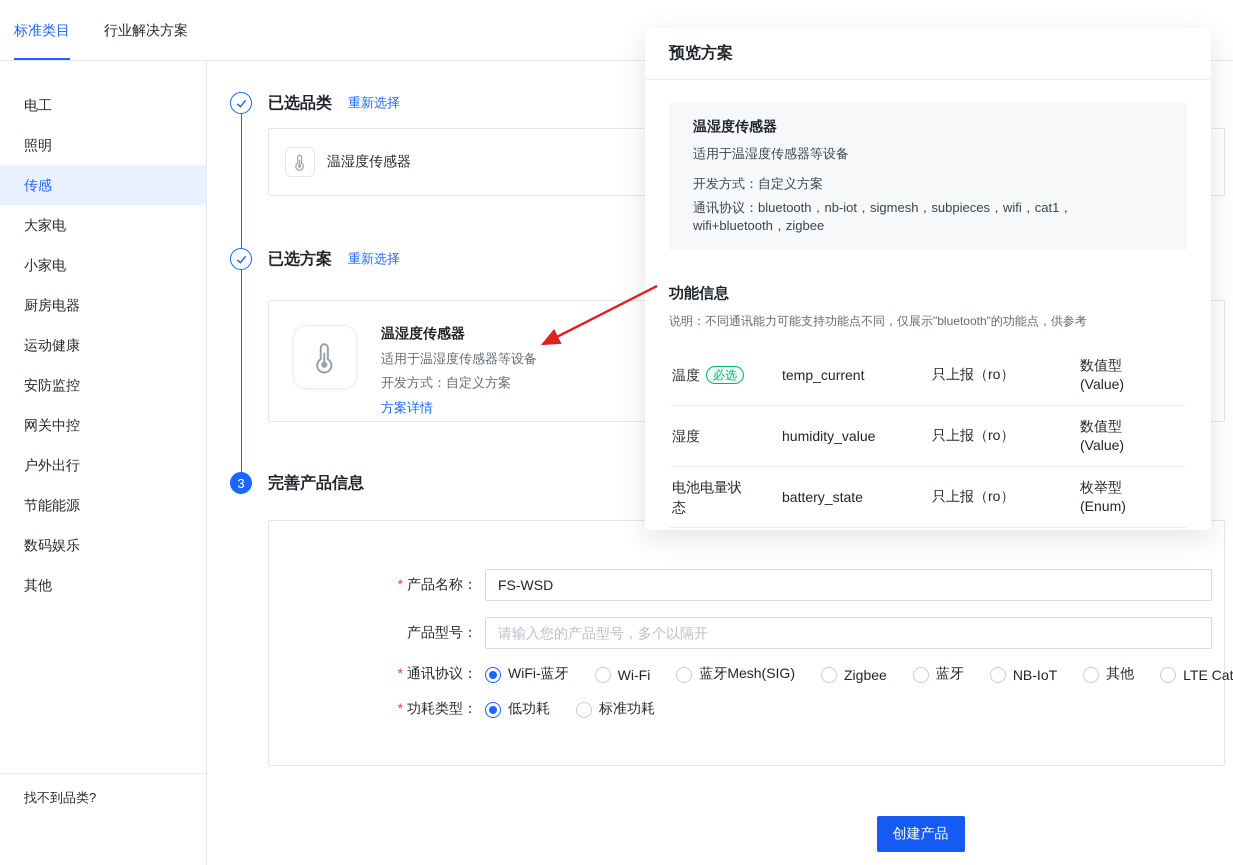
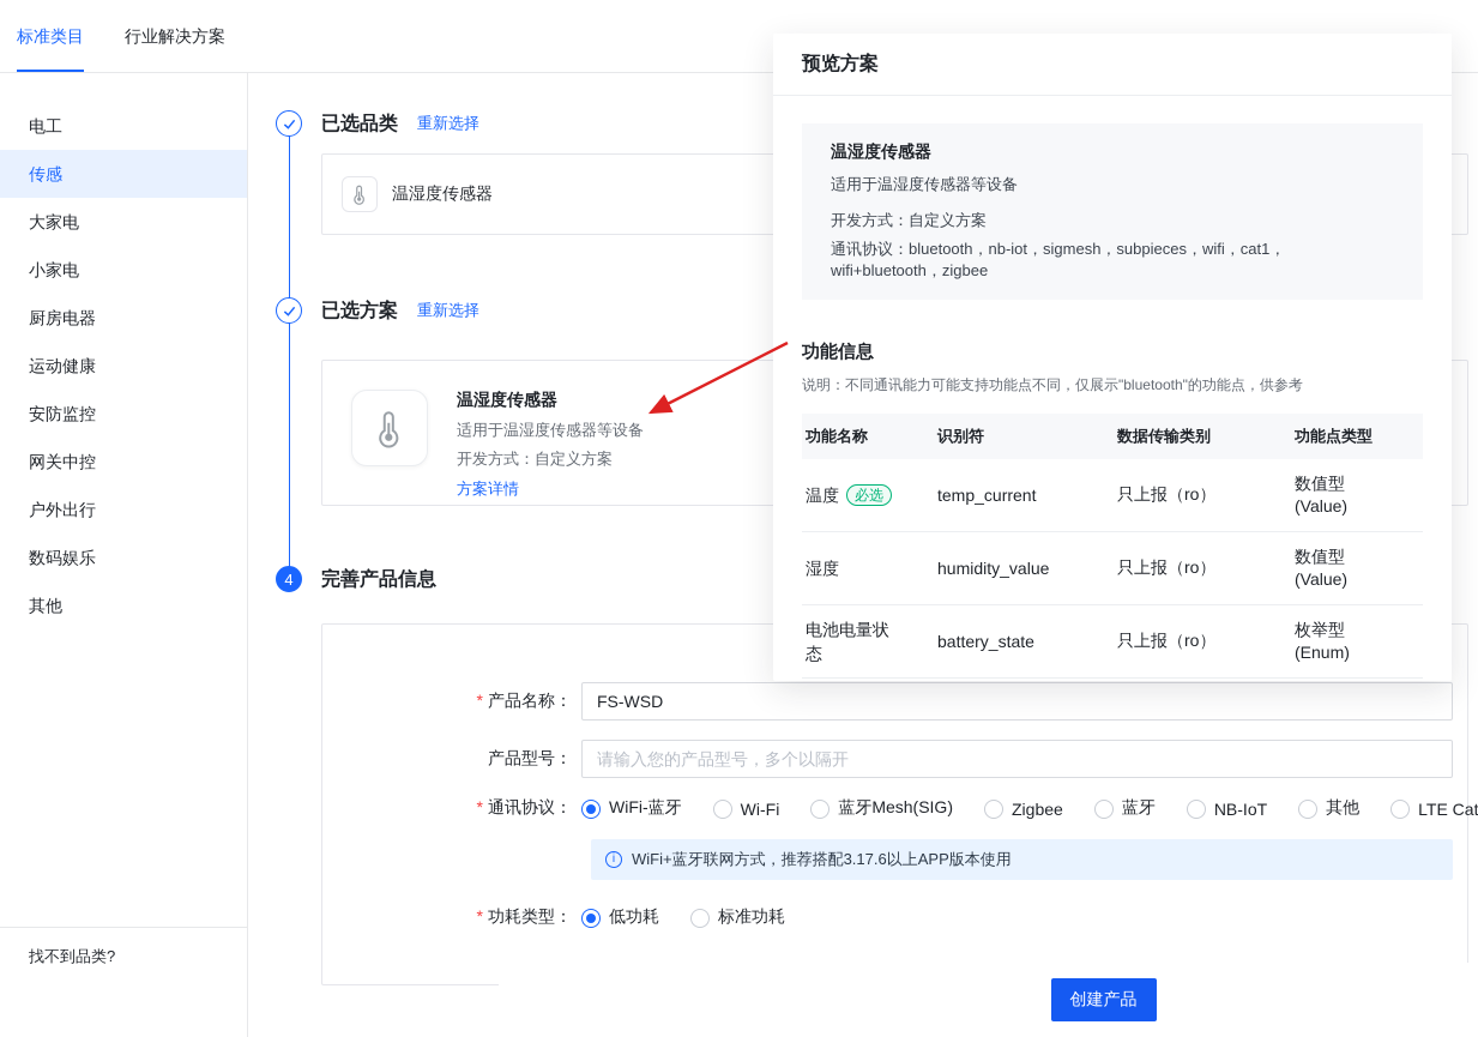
  标准类目
  行业解决方案
  电工
- 照明
  传感
  大家电
  小家电
  厨房电器
  运动健康
  安防监控
  网关中控
  户外出行
- 节能能源
  数码娱乐
  其他
  找不到品类?
  已选品类
  重新选择
  温湿度传感器
  已选方案
  重新选择
  温湿度传感器
  适用于温湿度传感器等设备
  开发方式：自定义方案
  方案详情
- 3
+ 4
  完善产品信息
  * 产品名称：
  FS-WSD
  产品型号：
  请输入您的产品型号，多个以隔开
  * 通讯协议：
  WiFi-蓝牙
  Wi-Fi
  蓝牙Mesh(SIG)
  Zigbee
  蓝牙
  NB-IoT
  其他
  LTE Cat
+ i
+ WiFi+蓝牙联网方式，推荐搭配3.17.6以上APP版本使用
  * 功耗类型：
  低功耗
  标准功耗
  创建产品
  预览方案
  温湿度传感器
  适用于温湿度传感器等设备
  开发方式：自定义方案
  通讯协议：bluetooth，nb-iot，sigmesh，subpieces，wifi，cat1，wifi+bluetooth，zigbee
  功能信息
  说明：不同通讯能力可能支持功能点不同，仅展示"bluetooth"的功能点，供参考
+ 功能名称
+ 识别符
+ 数据传输类别
+ 功能点类型
  温度 必选
  temp_current
  只上报（ro）
  数值型
  (Value)
  湿度
  humidity_value
  只上报（ro）
  数值型
  (Value)
  电池电量状态
  battery_state
  只上报（ro）
  枚举型
  (Enum)
